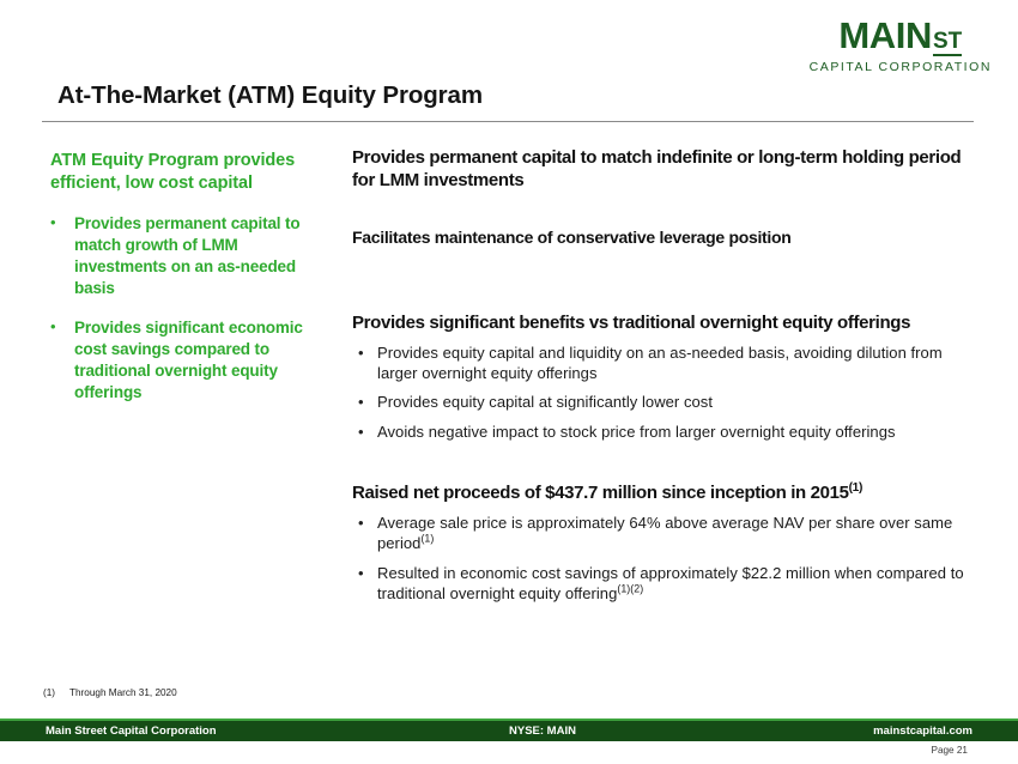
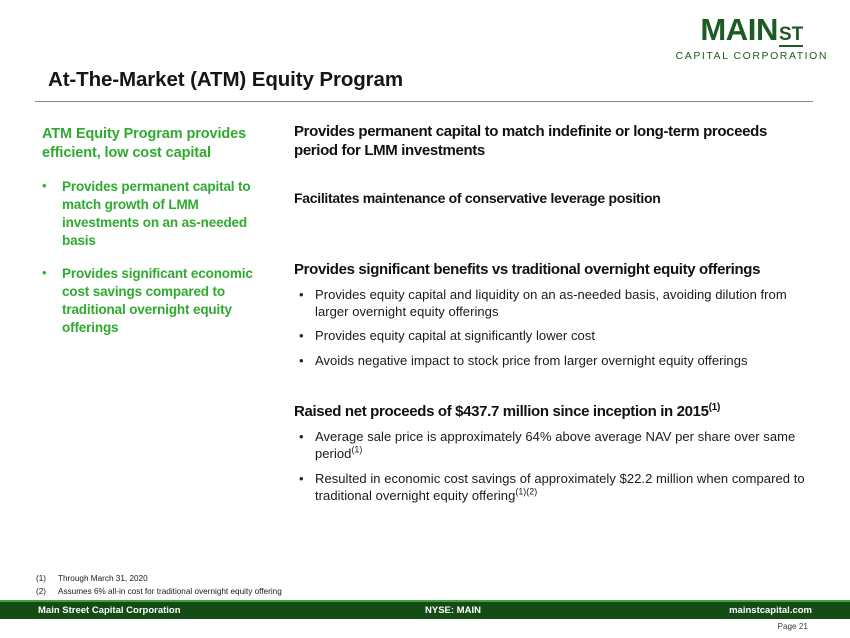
  MAINST
  CAPITAL CORPORATION
  At-The-Market (ATM) Equity Program
  ATM Equity Program provides efficient, low cost capital
  •
  Provides permanent capital to match growth of LMM investments on an as-needed basis
  •
  Provides significant economic cost savings compared to traditional overnight equity offerings
- Provides permanent capital to match indefinite or long-term holding period for LMM investments
+ Provides permanent capital to match indefinite or long-term proceeds period for LMM investments
  Facilitates maintenance of conservative leverage position
  Provides significant benefits vs traditional overnight equity offerings
  •
  Provides equity capital and liquidity on an as-needed basis, avoiding dilution from larger overnight equity offerings
  •
  Provides equity capital at significantly lower cost
  •
  Avoids negative impact to stock price from larger overnight equity offerings
  Raised net proceeds of $437.7 million since inception in 2015(1)
  •
  Average sale price is approximately 64% above average NAV per share over same period(1)
  •
  Resulted in economic cost savings of approximately $22.2 million when compared to traditional overnight equity offering(1)(2)
  (1)
  Through March 31, 2020
+ (2)
+ Assumes 6% all-in cost for traditional overnight equity offering
  Main Street Capital Corporation
  NYSE: MAIN
  mainstcapital.com
  Page 21
